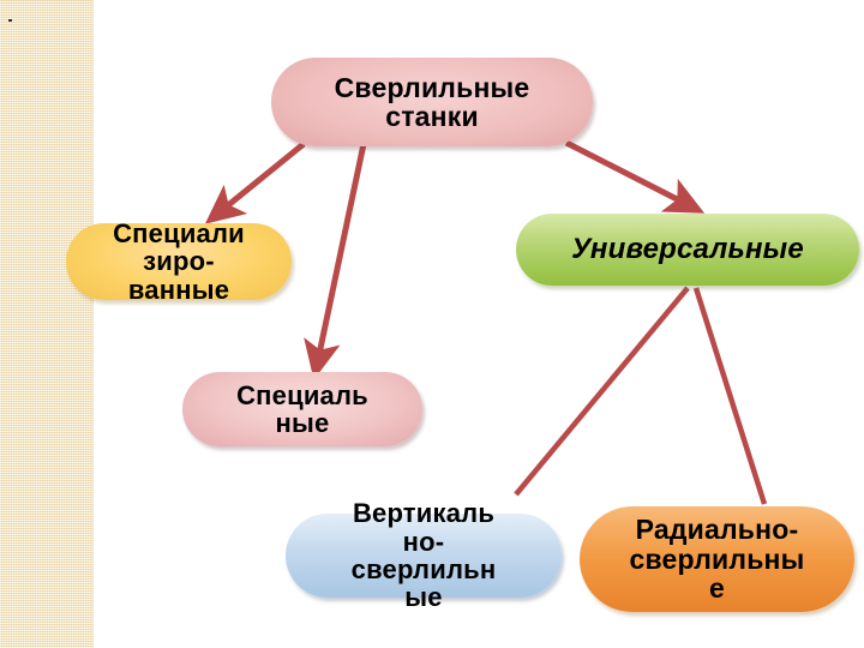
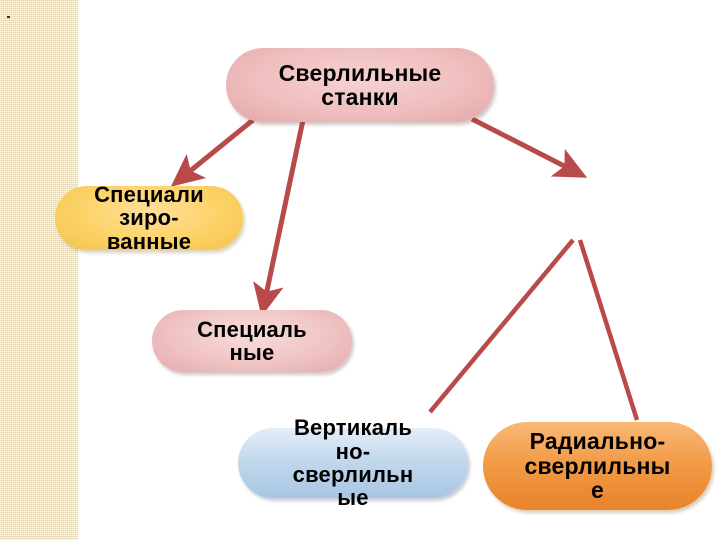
  Сверлильные
  станки
  Специали
  зиро-
  ванные
- Универсальные
  Специаль
  ные
  Вертикаль
  но-
  сверлильн
  ые
  Радиально-
  сверлильны
  е
